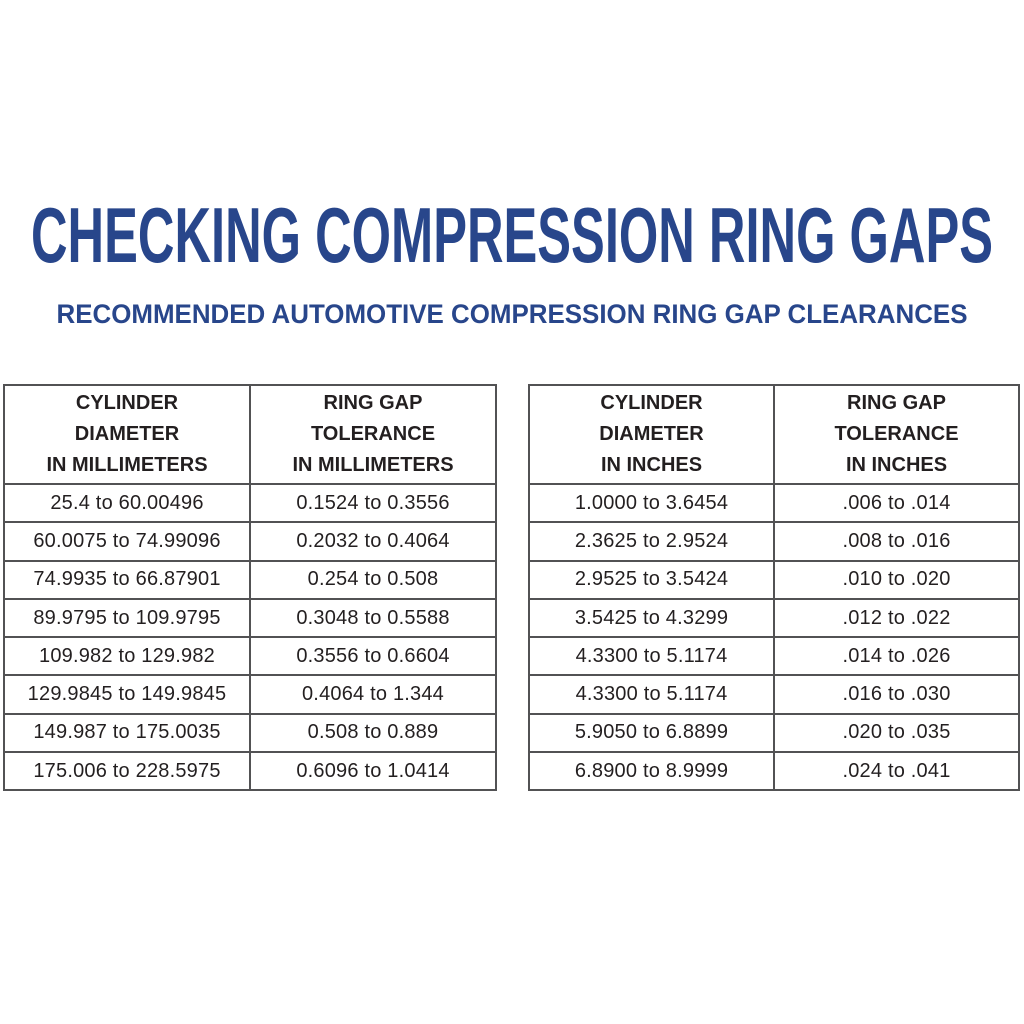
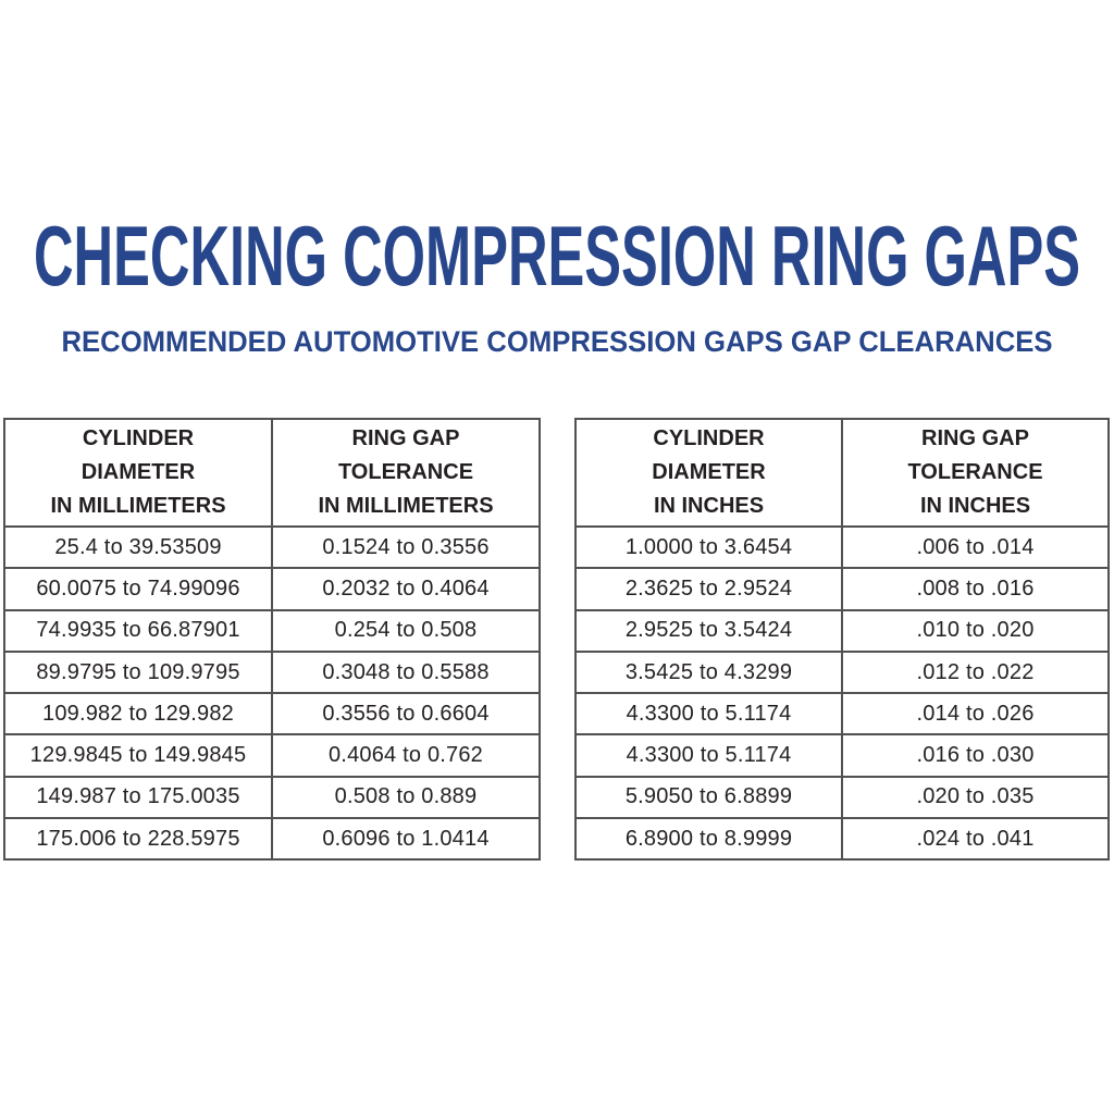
  CHECKING COMPRESSION RING GAPS
- RECOMMENDED AUTOMOTIVE COMPRESSION RING GAP CLEARANCES
+ RECOMMENDED AUTOMOTIVE COMPRESSION GAPS GAP CLEARANCES
  CYLINDER DIAMETER IN MILLIMETERS	RING GAP TOLERANCE IN MILLIMETERS
- 25.4 to 60.00496	0.1524 to 0.3556
+ 25.4 to 39.53509	0.1524 to 0.3556
  60.0075 to 74.99096	0.2032 to 0.4064
  74.9935 to 66.87901	0.254 to 0.508
  89.9795 to 109.9795	0.3048 to 0.5588
  109.982 to 129.982	0.3556 to 0.6604
- 129.9845 to 149.9845	0.4064 to 1.344
+ 129.9845 to 149.9845	0.4064 to 0.762
  149.987 to 175.0035	0.508 to 0.889
  175.006 to 228.5975	0.6096 to 1.0414
  CYLINDER DIAMETER IN INCHES	RING GAP TOLERANCE IN INCHES
  1.0000 to 3.6454	.006 to .014
  2.3625 to 2.9524	.008 to .016
  2.9525 to 3.5424	.010 to .020
  3.5425 to 4.3299	.012 to .022
  4.3300 to 5.1174	.014 to .026
  4.3300 to 5.1174	.016 to .030
  5.9050 to 6.8899	.020 to .035
  6.8900 to 8.9999	.024 to .041
